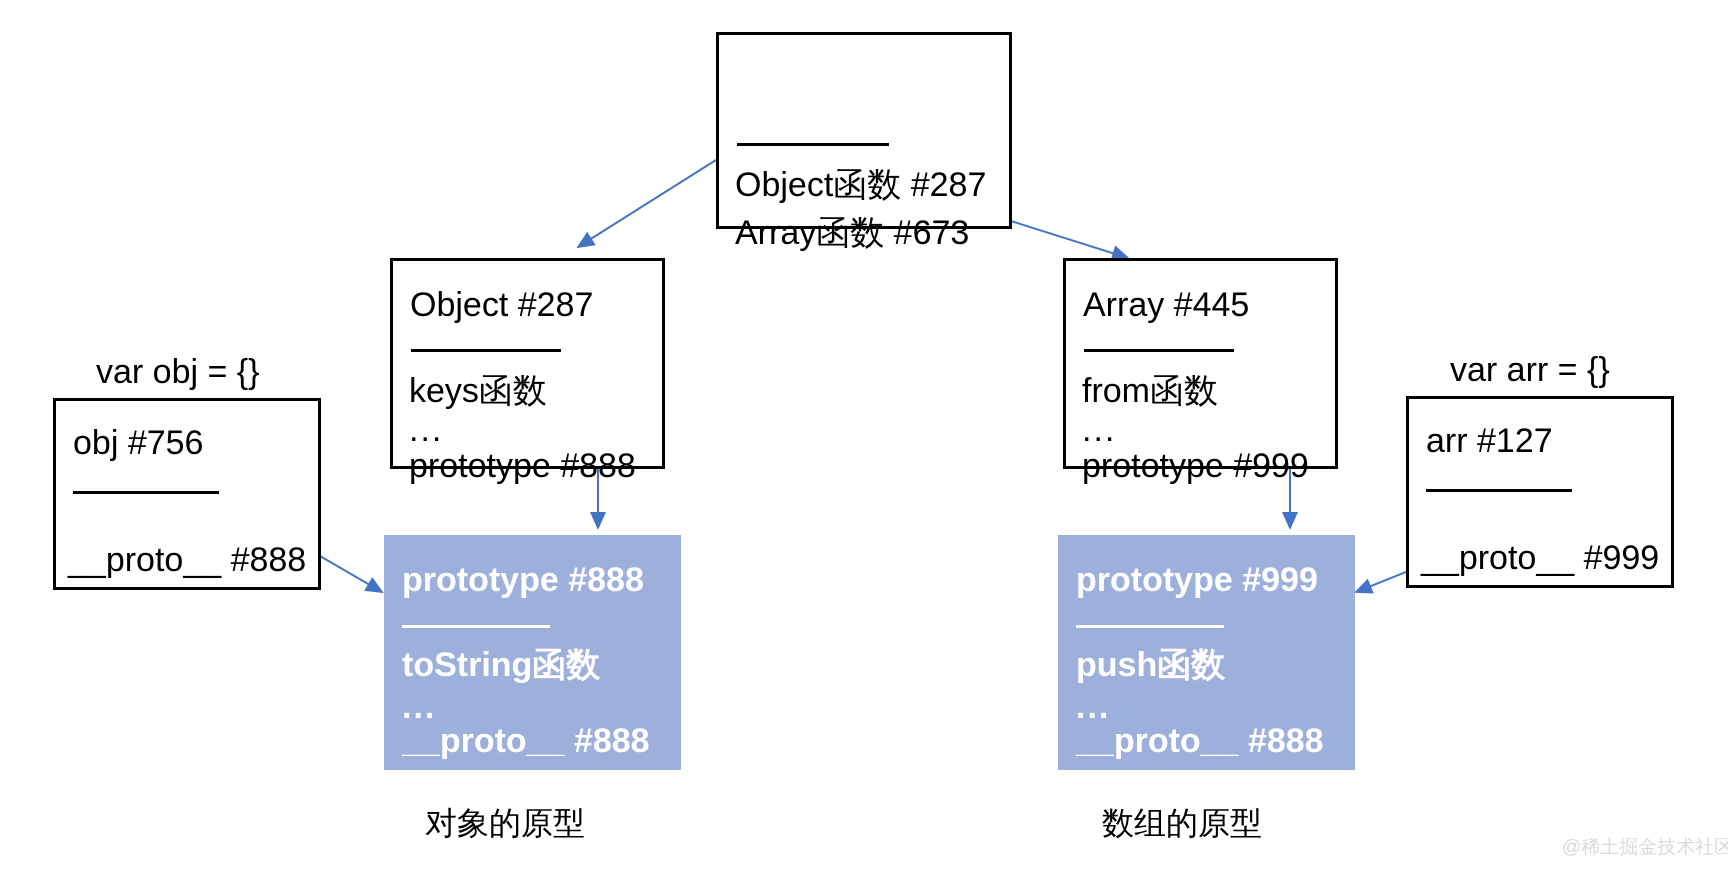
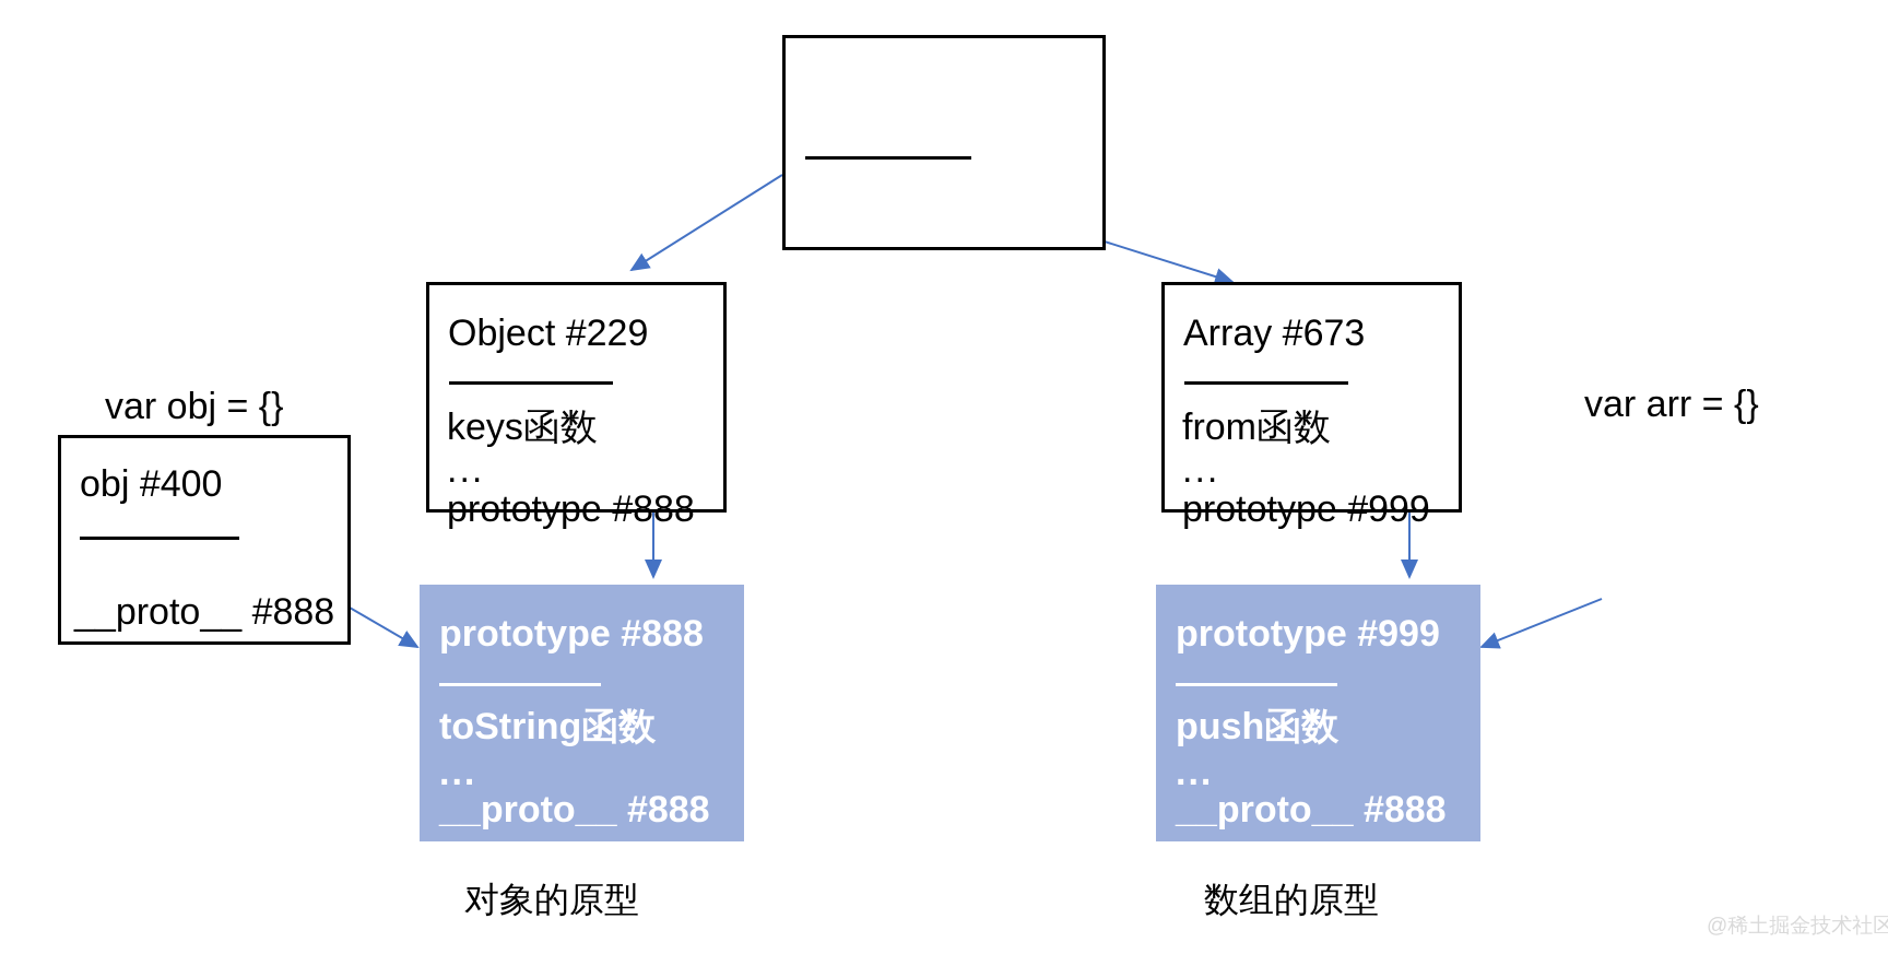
- Object函数 #287
- Array函数 #673
- Object #287
+ Object #229
  keys函数
  ...
  prototype #888
- Array #445
+ Array #673
  from函数
  ...
  prototype #999
  prototype #888
  toString函数
  ...
  __proto__ #888
  prototype #999
  push函数
  ...
  __proto__ #888
  var obj = {}
- obj #756
+ obj #400
  __proto__ #888
  var arr = {}
- arr #127
- __proto__ #999
  对象的原型
  数组的原型
  @稀土掘金技术社区
